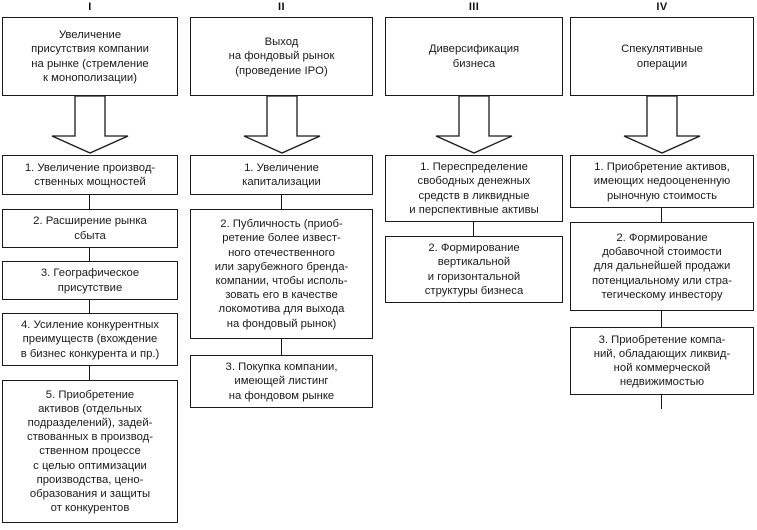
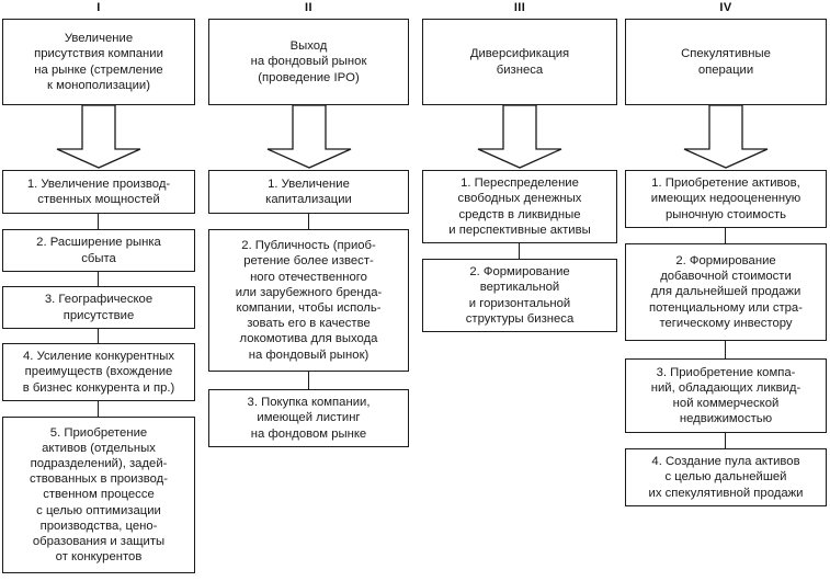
  I
  Увеличение
  присутствия компании
  на рынке (стремление
  к монополизации)
  1. Увеличение производ-
  ственных мощностей
  2. Расширение рынка
  сбыта
  3. Географическое
  присутствие
  4. Усиление конкурентных
  преимуществ (вхождение
  в бизнес конкурента и пр.)
  5. Приобретение
  активов (отдельных
  подразделений), задей-
  ствованных в производ-
  ственном процессе
  с целью оптимизации
  производства, цено-
  образования и защиты
  от конкурентов
  II
  Выход
  на фондовый рынок
  (проведение IPO)
  1. Увеличение
  капитализации
  2. Публичность (приоб-
  ретение более извест-
  ного отечественного
  или зарубежного бренда-
  компании, чтобы исполь-
  зовать его в качестве
  локомотива для выхода
  на фондовый рынок)
  3. Покупка компании,
  имеющей листинг
  на фондовом рынке
  III
  Диверсификация
  бизнеса
  1. Переспределение
  свободных денежных
  средств в ликвидные
  и перспективные активы
  2. Формирование
  вертикальной
  и горизонтальной
  структуры бизнеса
  IV
  Спекулятивные
  операции
  1. Приобретение активов,
  имеющих недооцененную
  рыночную стоимость
  2. Формирование
  добавочной стоимости
  для дальнейшей продажи
  потенциальному или стра-
  тегическому инвестору
  3. Приобретение компа-
  ний, обладающих ликвид-
  ной коммерческой
  недвижимостью
+ 4. Создание пула активов
+ с целью дальнейшей
+ их спекулятивной продажи
